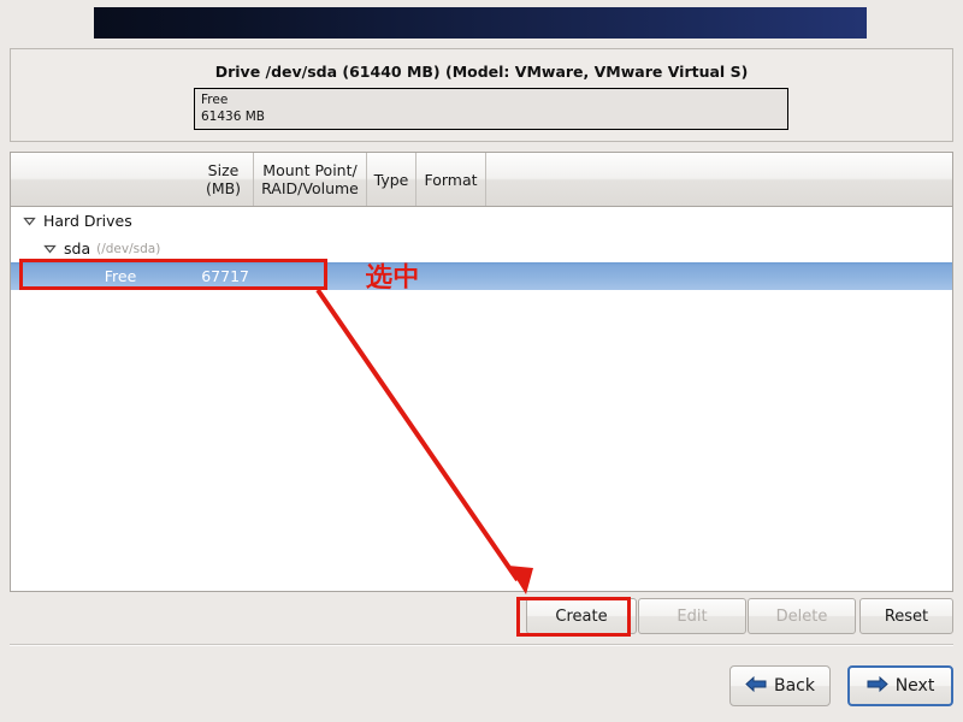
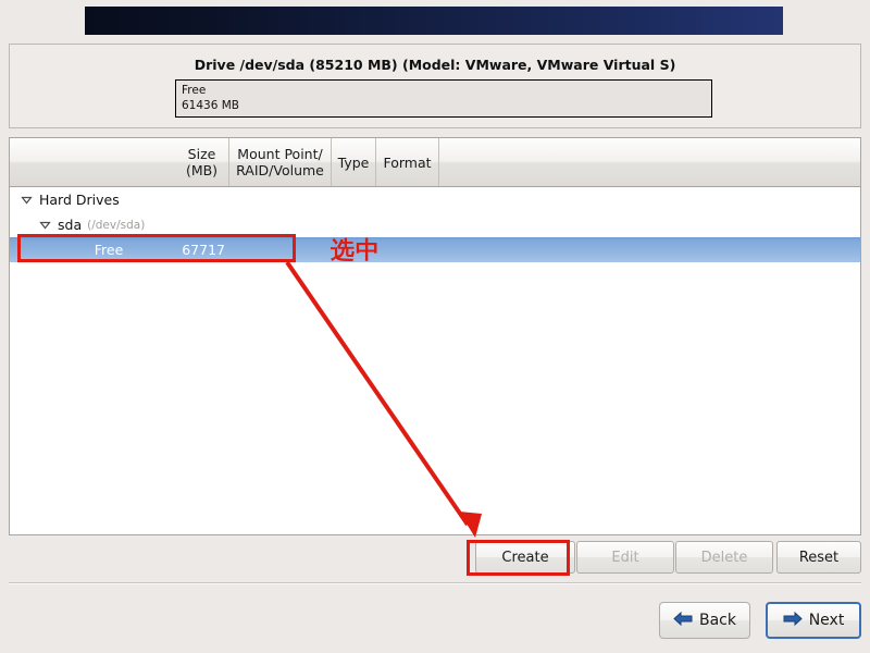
- Drive /dev/sda (61440 MB) (Model: VMware, VMware Virtual S)
+ Drive /dev/sda (85210 MB) (Model: VMware, VMware Virtual S)
  Free
  61436 MB
  Size
  (MB)
  Mount Point/
  RAID/Volume
  Type
  Format
  Hard Drives
  sda
  (/dev/sda)
  Free
  67717
  Create
  Edit
  Delete
  Reset
  Back
  Next
  选中
